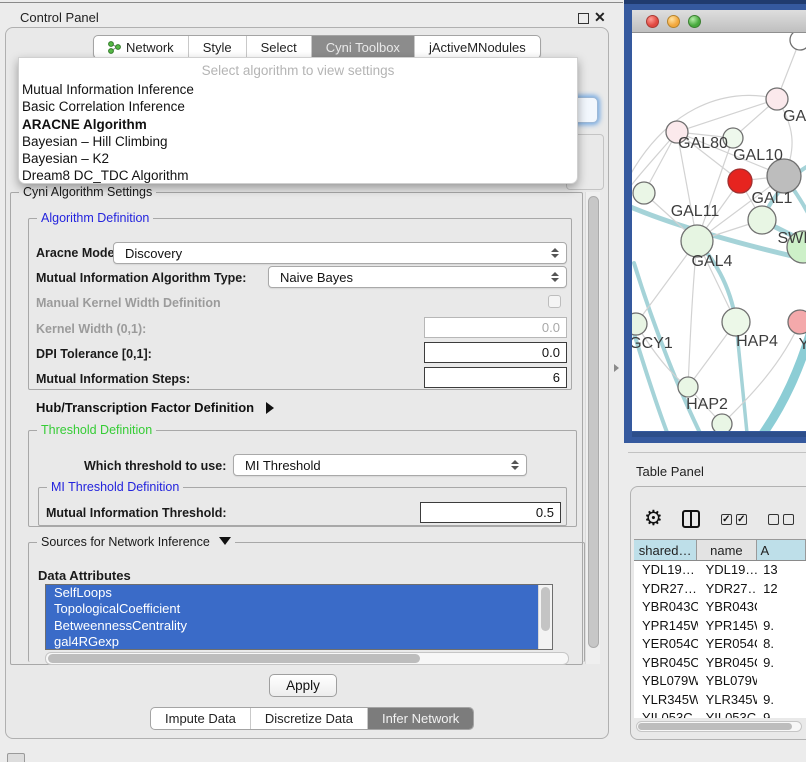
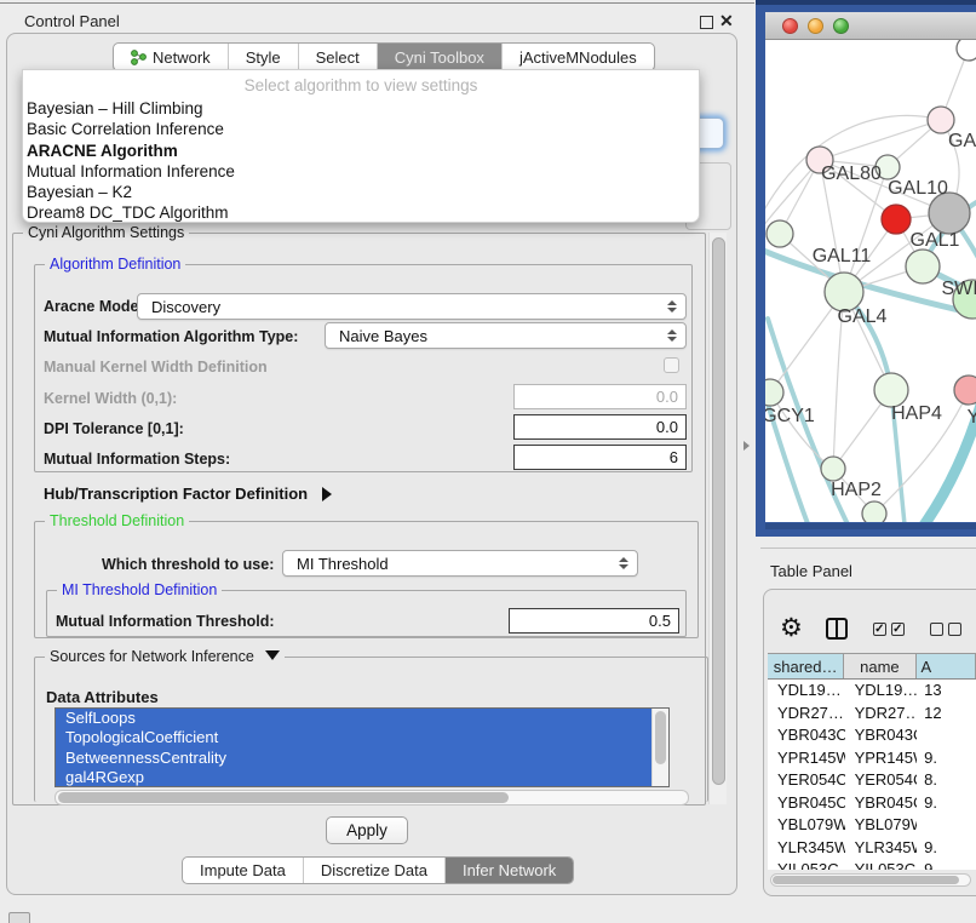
  Control Panel
  ✕
  Network
  Style
  Select
  Cyni Toolbox
  jActiveMNodules
  Select algorithm to view settings
- Mutual Information Inference
+ Bayesian – Hill Climbing
  Basic Correlation Inference
  ARACNE Algorithm
- Bayesian – Hill Climbing
+ Mutual Information Inference
  Bayesian – K2
  Dream8 DC_TDC Algorithm
  Cyni Algorithm Settings
  Algorithm Definition
  Aracne Mode
  Discovery
  Mutual Information Algorithm Type:
  Naive Bayes
  Manual Kernel Width Definition
  Kernel Width (0,1):
  0.0
  DPI Tolerance [0,1]:
  0.0
  Mutual Information Steps:
  6
  Hub/Transcription Factor Definition
  Threshold Definition
  Which threshold to use:
  MI Threshold
  MI Threshold Definition
  Mutual Information Threshold:
  0.5
  Sources for Network Inference
  Data Attributes
  SelfLoops
  TopologicalCoefficient
  BetweennessCentrality
  gal4RGexp
  Apply
  Impute Data
  Discretize Data
  Infer Network
  GAL80
  GAL10
  GAL1
  GAL11
  SWI
  GAL4
  GCY1
  HAP4
  Y
  HAP2
  Table Panel
  ⚙
  ✓
  ✓
  shared…
  name
  A
  YDL19…
  YDL19…
  13
  YDR27…
  YDR27…
  12
  YBR043C
  YBR043
  YPR145W
  YPR145
  9.
  YER054C
  YER054
  8.
  YBR045C
  YBR045
  9.
  YBL079W
  YBL079
  YLR345W
  YLR345
  9.
  YIL053C
  YIL053C
  9.
